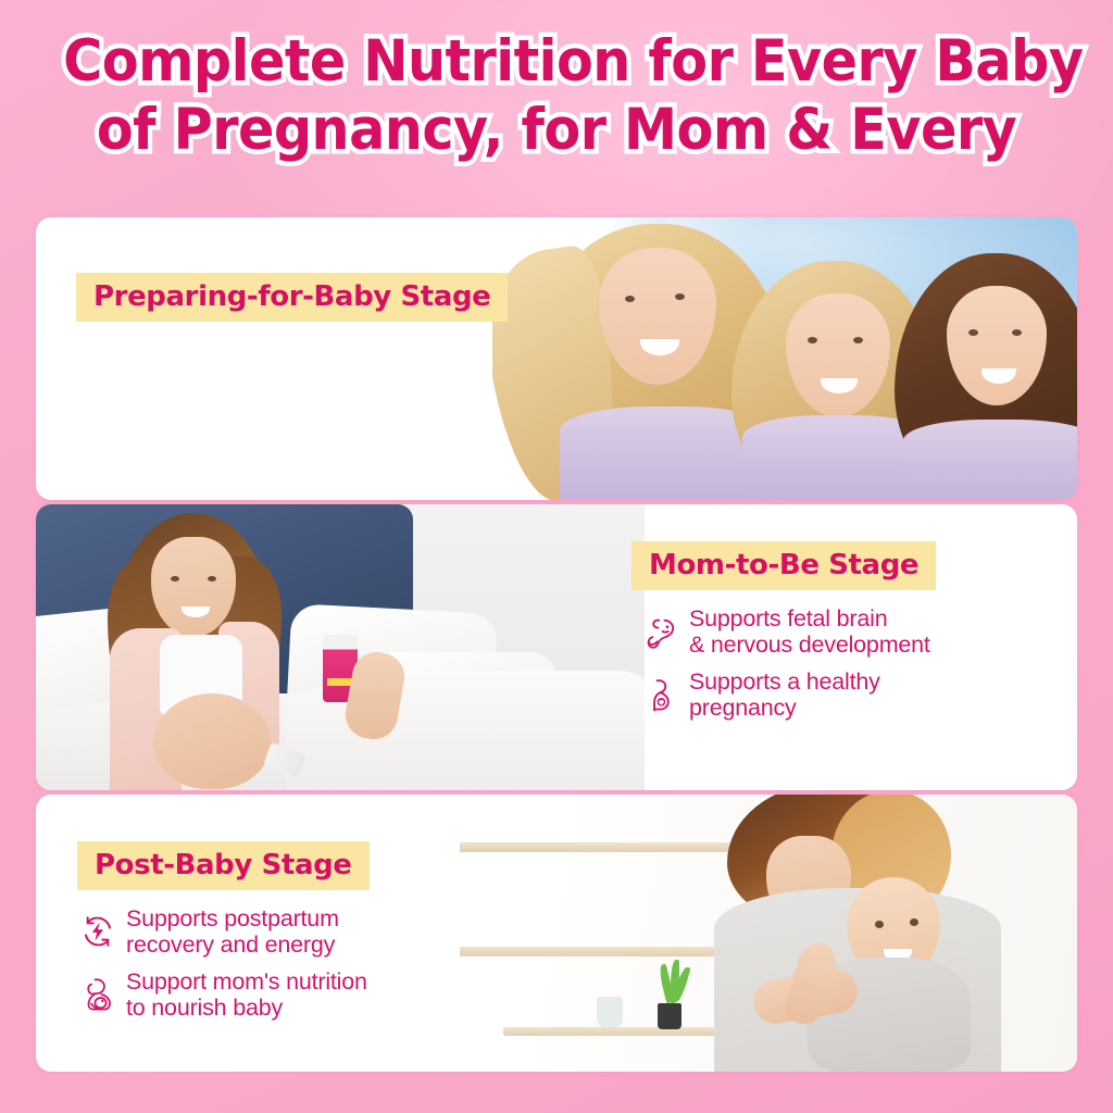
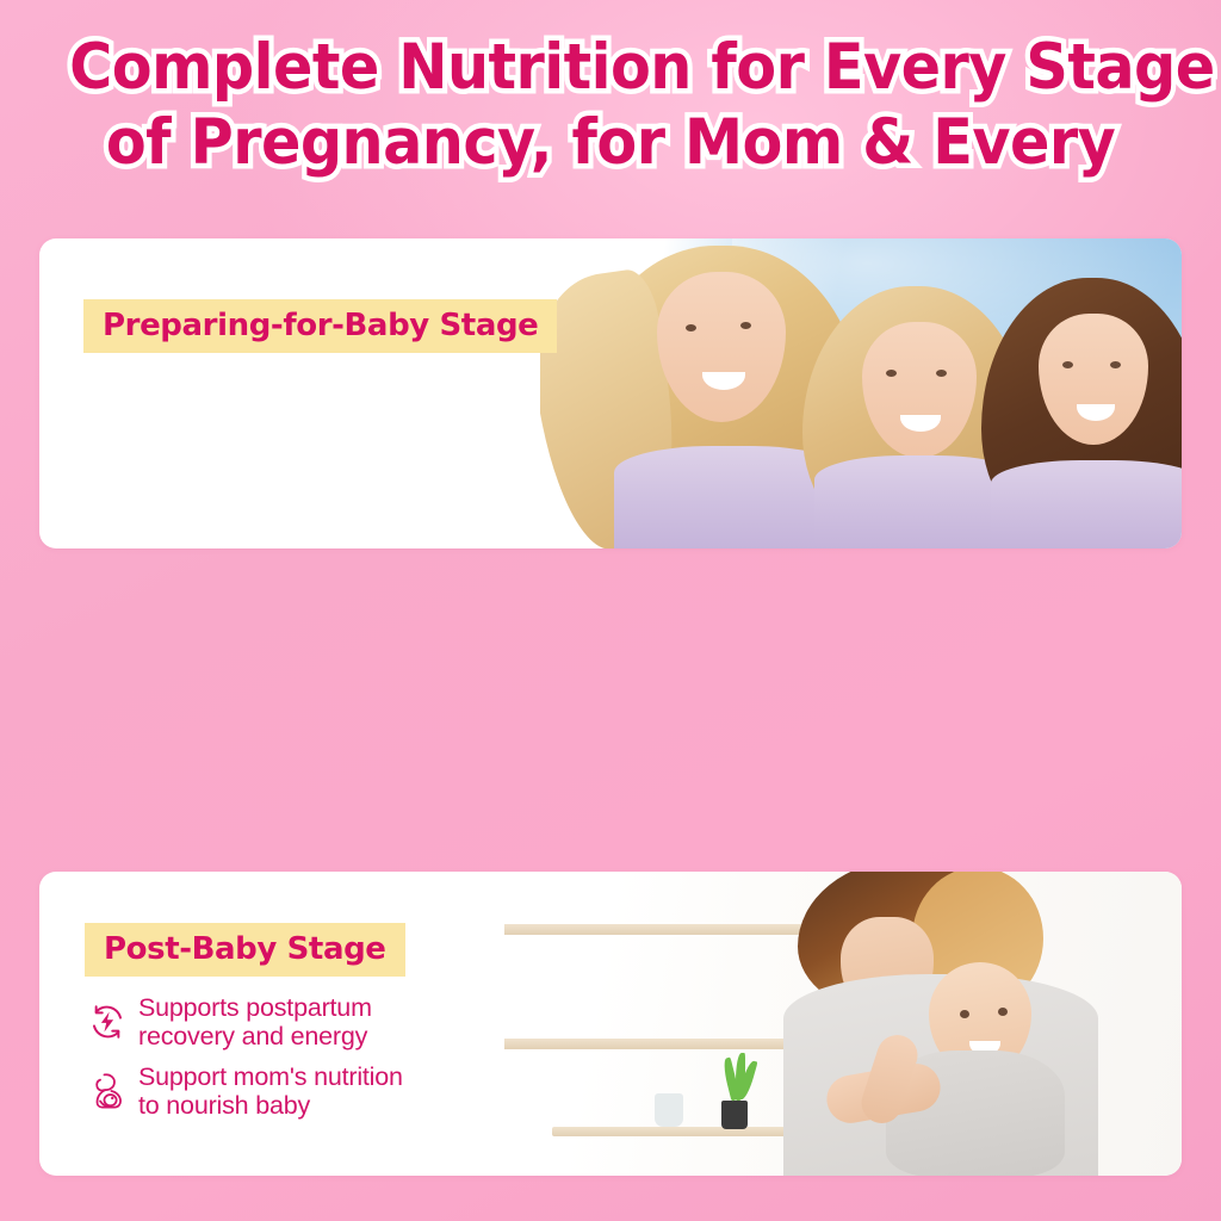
- Complete Nutrition for Every Baby
+ Complete Nutrition for Every Stage
  of Pregnancy, for Mom & Every
  Preparing-for-Baby Stage
- Mom-to-Be Stage
- Supports fetal brain
- & nervous development
- Supports a healthy
- pregnancy
  Post-Baby Stage
  Supports postpartum
  recovery and energy
  Support mom's nutrition
  to nourish baby
